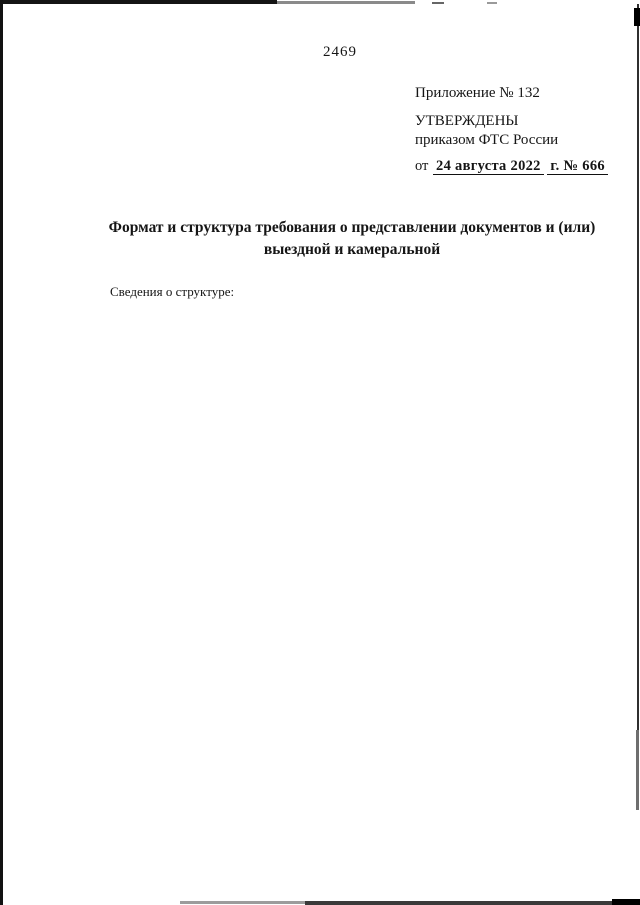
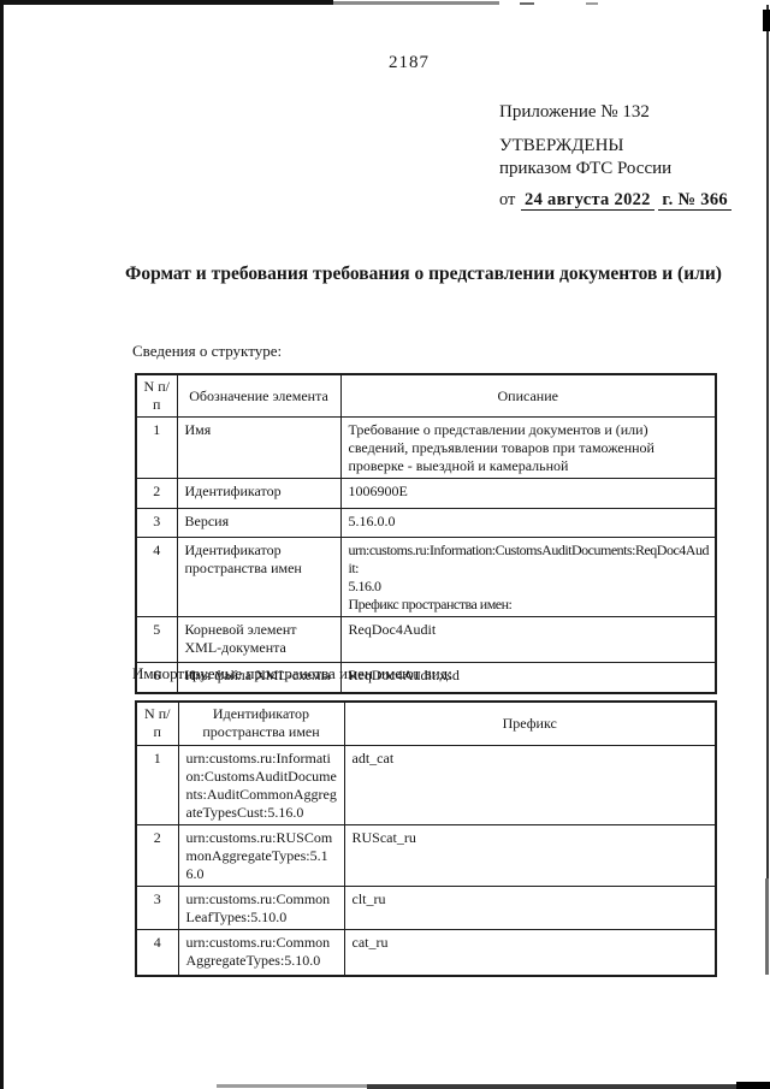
- 2469
+ 2187
  Приложение № 132
  УТВЕРЖДЕНЫ
  приказом ФТС России
- от 24 августа 2022 г. № 666
+ от 24 августа 2022 г. № 366
- Формат и структура требования о представлении документов и (или)
+ Формат и требования требования о представлении документов и (или)
- выездной и камеральной
  Сведения о структуре:
+ N п/п	Обозначение элемента	Описание
+ 1	Имя	Требование о представлении документов и (или) сведений, предъявлении товаров при таможенной проверке - выездной и камеральной
+ 2	Идентификатор	1006900E
+ 3	Версия	5.16.0.0
+ 4	Идентификатор пространства имен	urn:customs.ru:Information:CustomsAuditDocuments:ReqDoc4Audit: 5.16.0 Префикс пространства имен:
+ 5	Корневой элемент XML-документа	ReqDoc4Audit
+ 6	Имя файла XML-схемы	ReqDoc4Audit.xsd
+ Импортируемые пространства имен имеют вид:
+ N п/п	Идентификатор пространства имен	Префикс
+ 1	urn:customs.ru:Information:CustomsAuditDocuments:AuditCommonAggregateTypesCust:5.16.0	adt_cat
+ 2	urn:customs.ru:RUSCommonAggregateTypes:5.16.0	RUScat_ru
+ 3	urn:customs.ru:CommonLeafTypes:5.10.0	clt_ru
+ 4	urn:customs.ru:CommonAggregateTypes:5.10.0	cat_ru
